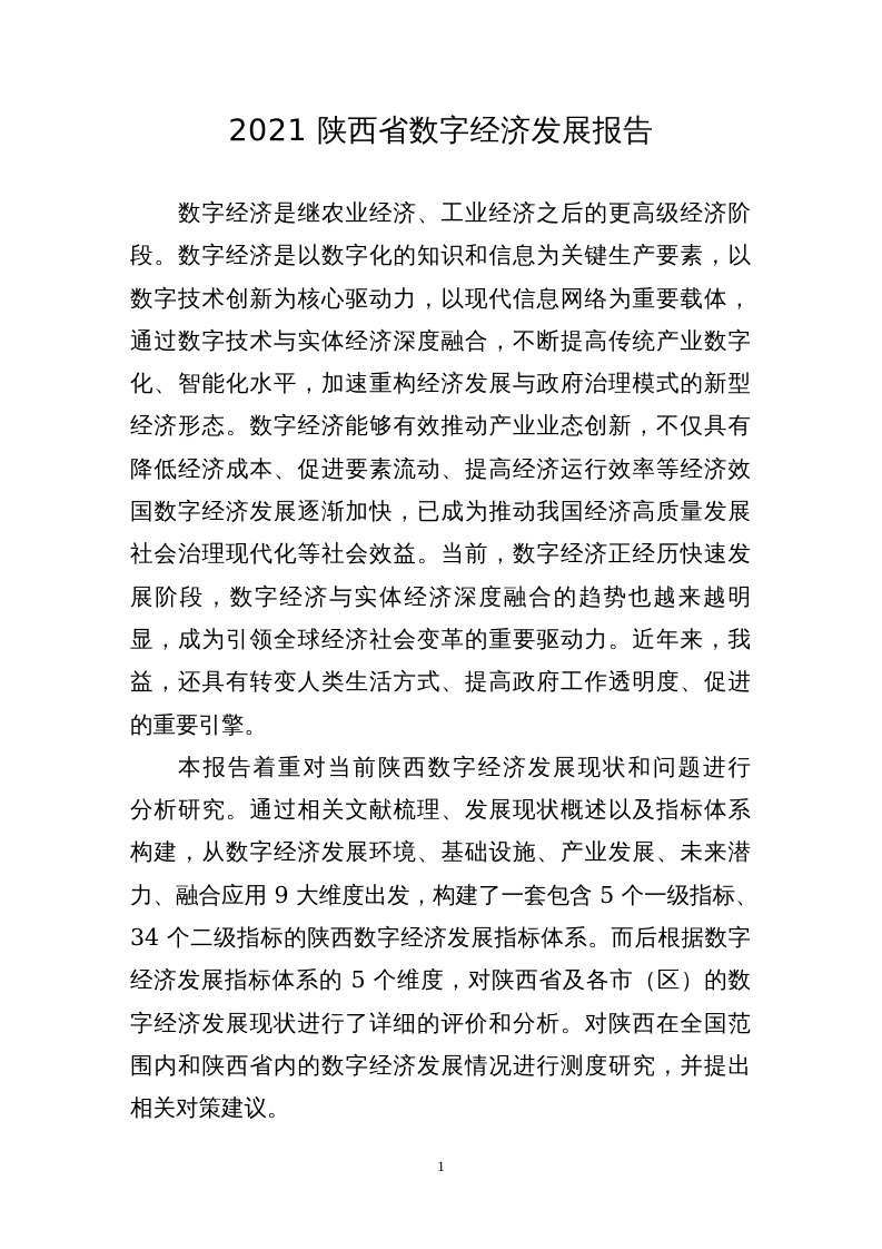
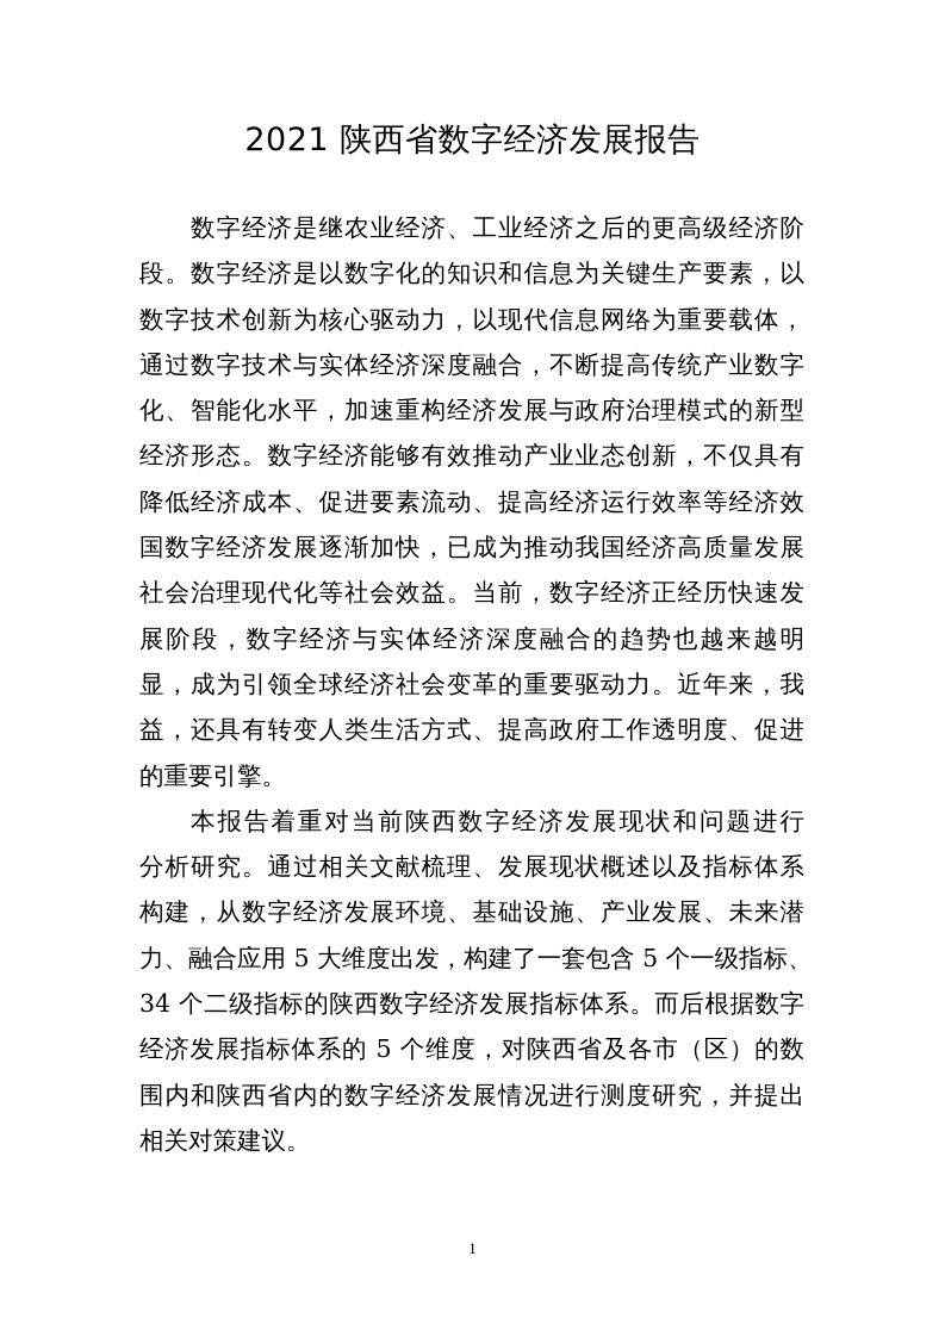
  2021 陕西省数字经济发展报告
  数字经济是继农业经济、工业经济之后的更高级经济阶
  段。数字经济是以数字化的知识和信息为关键生产要素，以
  数字技术创新为核心驱动力，以现代信息网络为重要载体，
  通过数字技术与实体经济深度融合，不断提高传统产业数字
  化、智能化水平，加速重构经济发展与政府治理模式的新型
  经济形态。数字经济能够有效推动产业业态创新，不仅具有
  降低经济成本、促进要素流动、提高经济运行效率等经济效
  国数字经济发展逐渐加快，已成为推动我国经济高质量发展
  社会治理现代化等社会效益。当前，数字经济正经历快速发
  展阶段，数字经济与实体经济深度融合的趋势也越来越明
  显，成为引领全球经济社会变革的重要驱动力。近年来，我
  益，还具有转变人类生活方式、提高政府工作透明度、促进
  的重要引擎。
  本报告着重对当前陕西数字经济发展现状和问题进行
  分析研究。通过相关文献梳理、发展现状概述以及指标体系
  构建，从数字经济发展环境、基础设施、产业发展、未来潜
- 力、融合应用 9 大维度出发，构建了一套包含 5 个一级指标、
+ 力、融合应用 5 大维度出发，构建了一套包含 5 个一级指标、
  34 个二级指标的陕西数字经济发展指标体系。而后根据数字
  经济发展指标体系的 5 个维度，对陕西省及各市（区）的数
- 字经济发展现状进行了详细的评价和分析。对陕西在全国范
  围内和陕西省内的数字经济发展情况进行测度研究，并提出
  相关对策建议。
  1
